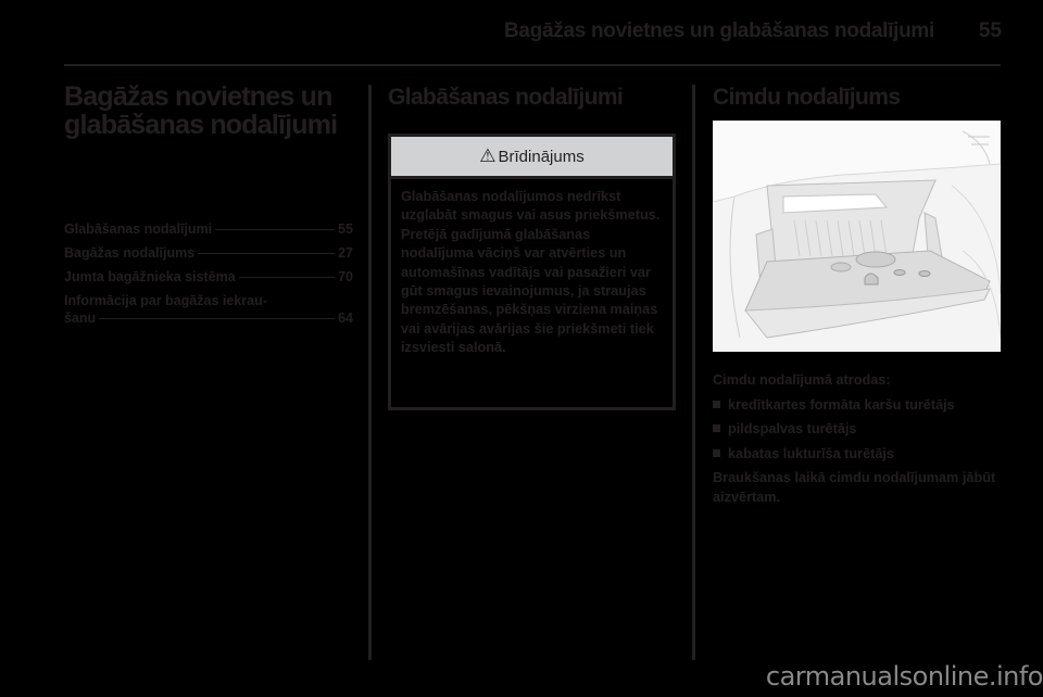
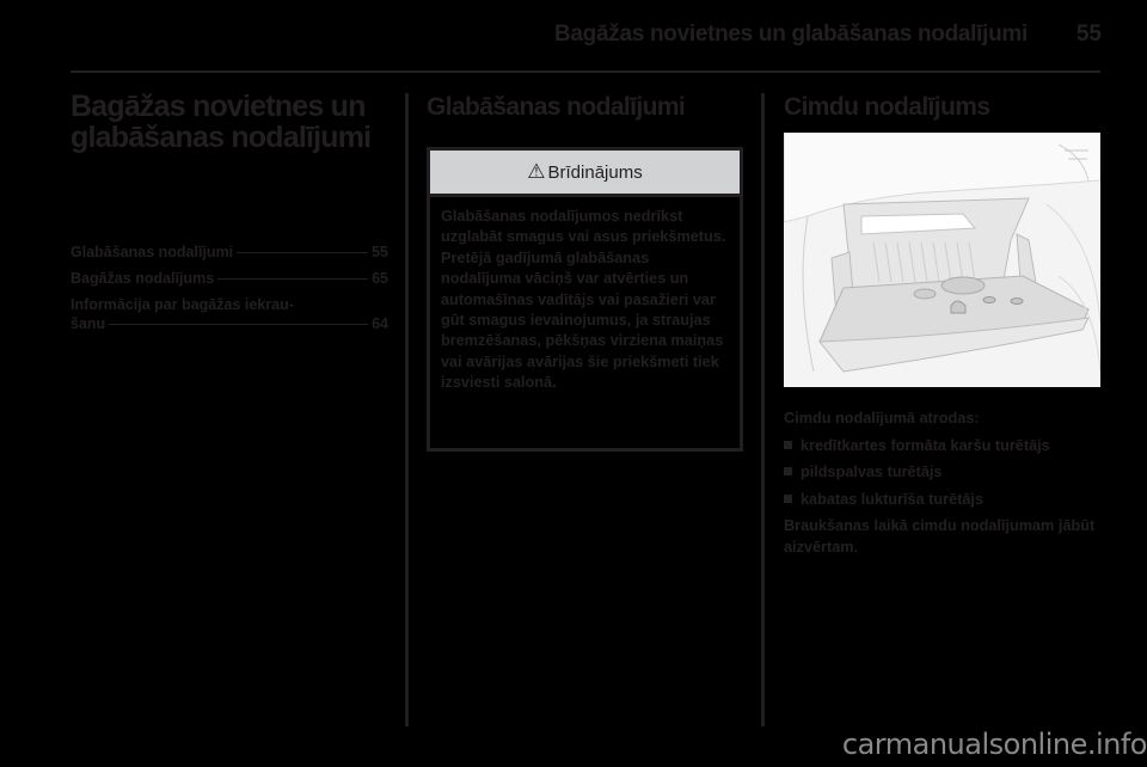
  Bagāžas novietnes un glabāšanas nodalījumi
  55
  Bagāžas novietnes un glabāšanas nodalījumi
  Glabāšanas nodalījumi
  55
  Bagāžas nodalījums
- 27
+ 65
- Jumta bagāžnieka sistēma
- 70
  Informācija par bagāžas iekrau-
  šanu
  64
  Glabāšanas nodalījumi
  ⚠
  Brīdinājums
  Glabāšanas nodalījumos nedrīkst uzglabāt smagus vai asus priekšmetus. Pretējā gadījumā glabāšanas nodalījuma vāciņš var atvērties un automašīnas vadītājs vai pasažieri var gūt smagus ievainojumus, ja straujas bremzēšanas, pēkšņas virziena maiņas vai avārijas avārijas šie priekšmeti tiek izsviesti salonā.
  Cimdu nodalījums
  Cimdu nodalījumā atrodas:
  kredītkartes formāta karšu turētājs
  pildspalvas turētājs
  kabatas lukturīša turētājs
  Braukšanas laikā cimdu nodalījumam jābūt aizvērtam.
  carmanualsonline.info
